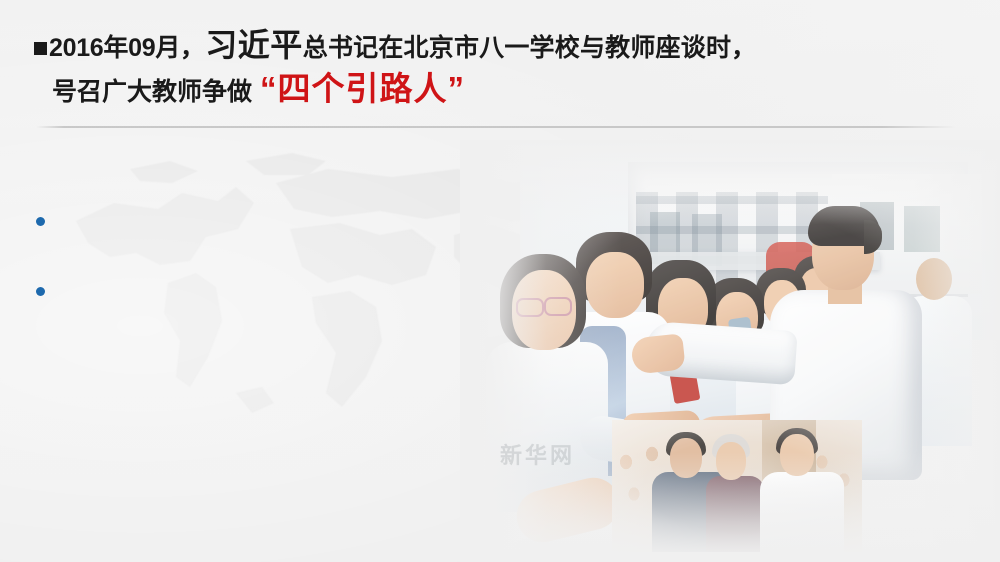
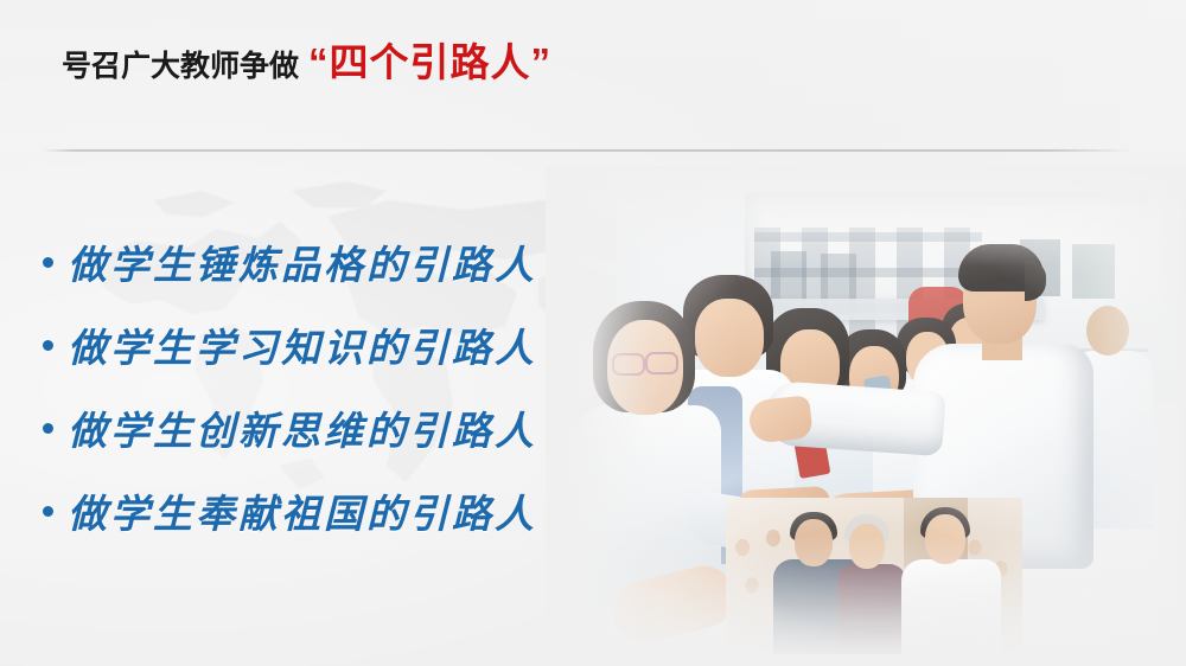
- 新华网
- 2016年09月，习近平总书记在北京市八一学校与教师座谈时，
  号召广大教师争做 “四个引路人”
+ 做学生锤炼品格的引路人
+ 做学生学习知识的引路人
+ 做学生创新思维的引路人
+ 做学生奉献祖国的引路人
